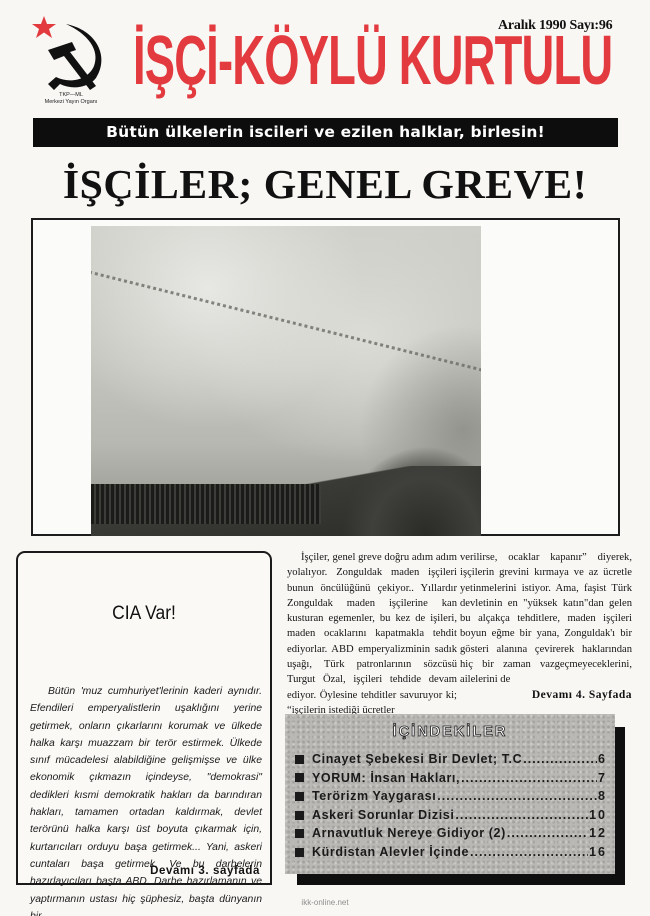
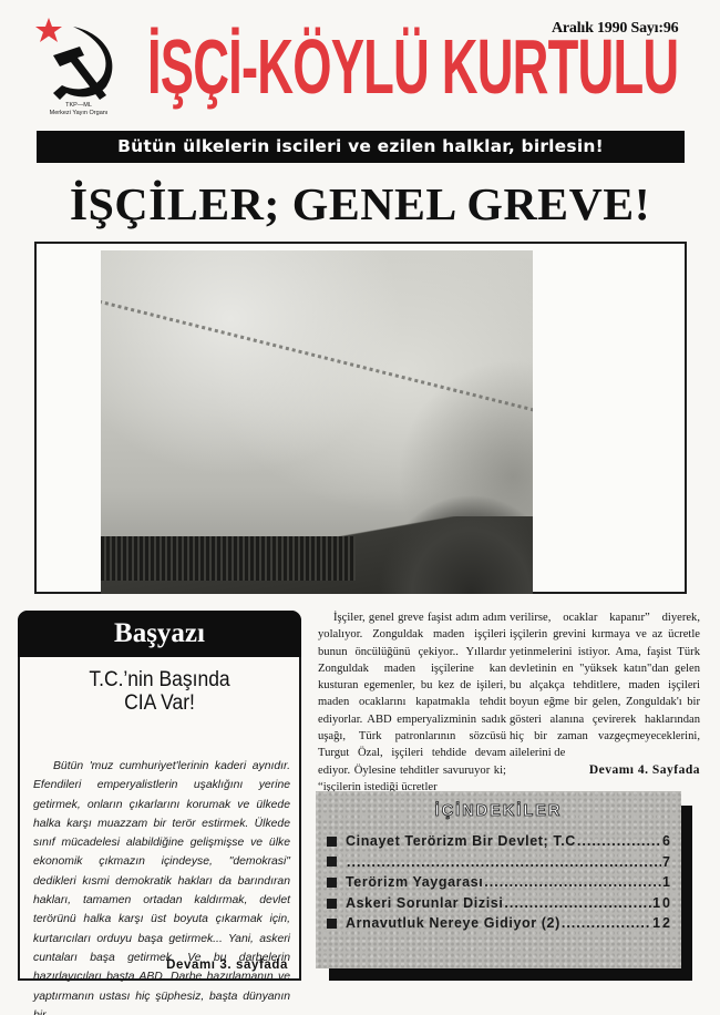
  Aralık 1990 Sayı:96
  İŞÇİ-KÖYLÜ KURTULU
  Bütün ülkelerin iscileri ve ezilen halklar, birlesin!
  İŞÇİLER; GENEL GREVE!
+ Başyazı
+ T.C.’nin Başında
  CIA Var!
  Bütün 'muz cumhuriyet'lerinin kaderi aynıdır. Efendileri emperyalistlerin uşaklığını yerine getirmek, onların çıkarlarını korumak ve ülkede halka karşı muazzam bir terör estirmek. Ülkede sınıf mücadelesi alabildiğine gelişmişse ve ülke ekonomik çıkmazın içindeyse, "demokrasi" dedikleri kısmi demokratik hakları da barındıran hakları, tamamen ortadan kaldırmak, devlet terörünü halka karşı üst boyuta çıkarmak için, kurtarıcıları orduyu başa getirmek... Yani, askeri cuntaları başa getirmek. Ve bu darbelerin hazırlayıcıları başta ABD. Darbe hazırlamanın ve yaptırmanın ustası hiç şüphesiz, başta dünyanın
  Devamı 3. sayfada
- İşçiler, genel greve doğru adım adım yolalıyor. Zonguldak maden işçileri bunun öncülüğünü çekiyor.. Yıllardır Zonguldak maden işçilerine kan kusturan egemenler, bu kez de işileri, maden ocaklarını kapatmakla tehdit ediyorlar. ABD emperyalizminin sadık uşağı, Türk patronlarının sözcüsü Turgut Özal, işçileri tehdide devam ediyor. Öylesine tehditler savuruyor ki; “işçilerin istediği ücretler
+ İşçiler, genel greve faşist adım adım yolalıyor. Zonguldak maden işçileri bunun öncülüğünü çekiyor.. Yıllardır Zonguldak maden işçilerine kan kusturan egemenler, bu kez de işileri, maden ocaklarını kapatmakla tehdit ediyorlar. ABD emperyalizminin sadık uşağı, Türk patronlarının sözcüsü Turgut Özal, işçileri tehdide devam ediyor. Öylesine tehditler savuruyor ki; “işçilerin istediği ücretler
- verilirse, ocaklar kapanır” diyerek, işçilerin grevini kırmaya ve az ücretle yetinmelerini istiyor. Ama, faşist Türk devletinin en "yüksek katın"dan gelen bu alçakça tehditlere, maden işçileri boyun eğme bir yana, Zonguldak'ı bir gösteri alanına çevirerek haklarından hiç bir zaman vazgeçmeyeceklerini, ailelerini de
+ verilirse, ocaklar kapanır” diyerek, işçilerin grevini kırmaya ve az ücretle yetinmelerini istiyor. Ama, faşist Türk devletinin en "yüksek katın"dan gelen bu alçakça tehditlere, maden işçileri boyun eğme bir gelen, Zonguldak'ı bir gösteri alanına çevirerek haklarından hiç bir zaman vazgeçmeyeceklerini, ailelerini de
  Devamı 4. Sayfada
  İÇİNDEKİLER
- Cinayet Şebekesi Bir Devlet; T.C
+ Cinayet Terörizm Bir Devlet; T.C
  6
- YORUM: İnsan Hakları,
  7
  Terörizm Yaygarası
- 8
+ 1
  Askeri Sorunlar Dizisi
  10
  Arnavutluk Nereye Gidiyor (2)
  12
- Kürdistan Alevler İçinde
- 16
- ikk-online.net
